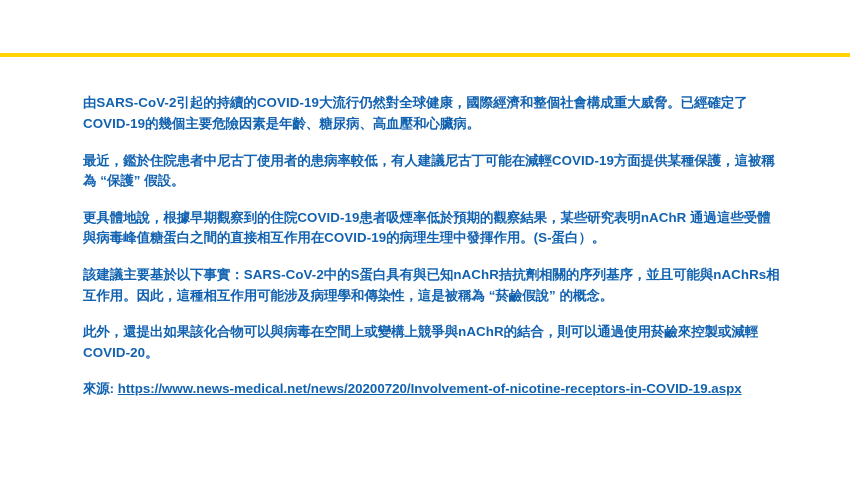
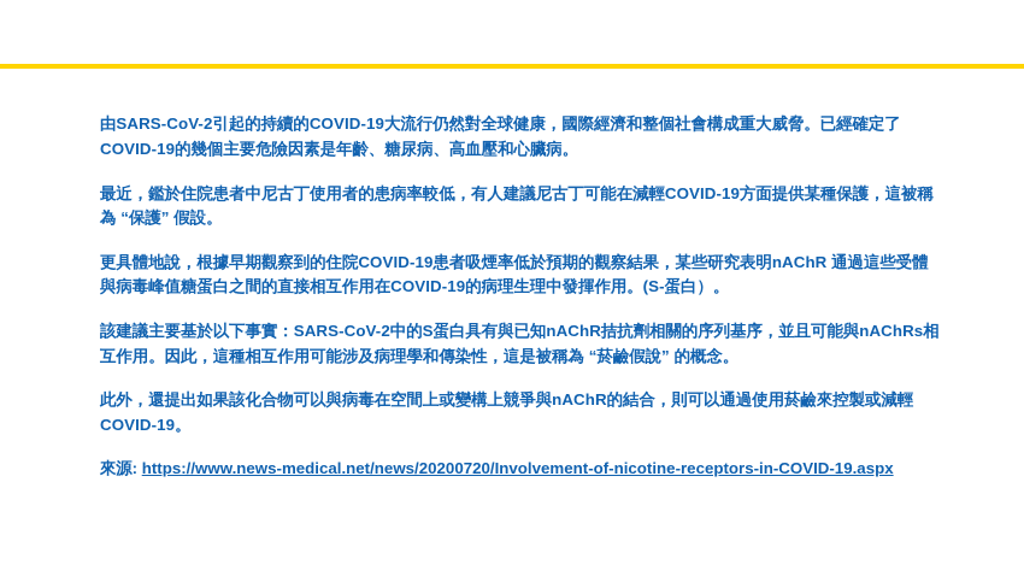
  由SARS-CoV-2引起的持續的COVID-19大流行仍然對全球健康，國際經濟和整個社會構成重大威脅。已經確定了COVID-19的幾個主要危險因素是年齡、糖尿病、高血壓和心臟病。
  最近，鑑於住院患者中尼古丁使用者的患病率較低，有人建議尼古丁可能在減輕COVID-19方面提供某種保護，這被稱為 “保護” 假設。
  更具體地說，根據早期觀察到的住院COVID-19患者吸煙率低於預期的觀察結果，某些研究表明nAChR 通過這些受體與病毒峰值糖蛋白之間的直接相互作用在COVID-19的病理生理中發揮作用。(S-蛋白）。
  該建議主要基於以下事實：SARS-CoV-2中的S蛋白具有與已知nAChR拮抗劑相關的序列基序，並且可能與nAChRs相互作用。因此，這種相互作用可能涉及病理學和傳染性，這是被稱為 “菸鹼假說” 的概念。
- 此外，還提出如果該化合物可以與病毒在空間上或變構上競爭與nAChR的結合，則可以通過使用菸鹼來控製或減輕COVID-20。
+ 此外，還提出如果該化合物可以與病毒在空間上或變構上競爭與nAChR的結合，則可以通過使用菸鹼來控製或減輕COVID-19。
  來源: https://www.news-medical.net/news/20200720/Involvement-of-nicotine-receptors-in-COVID-19.aspx
